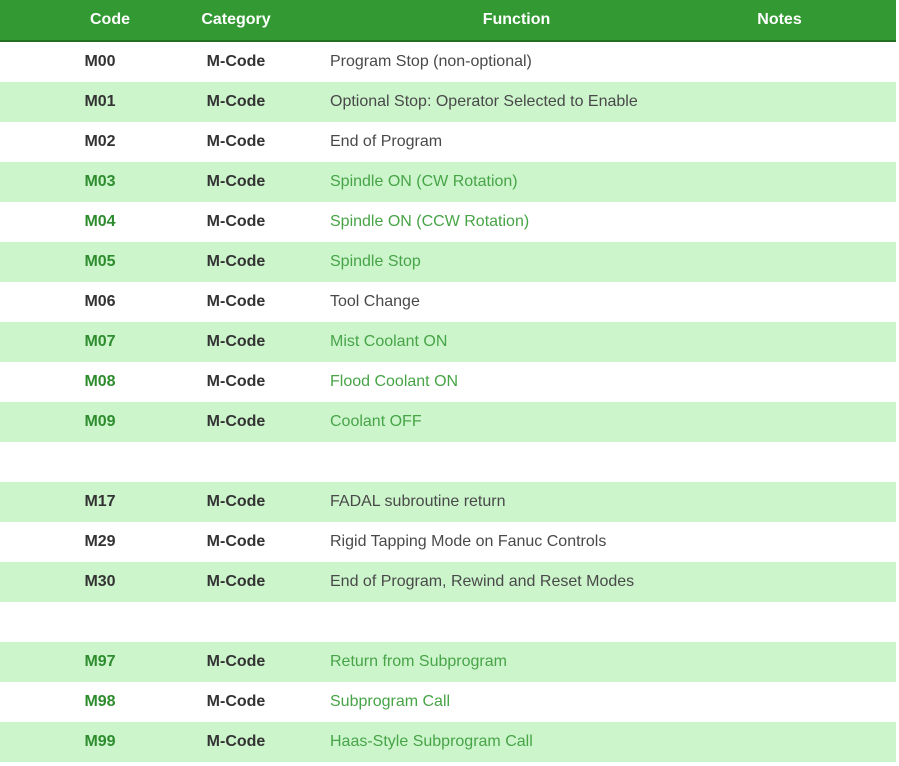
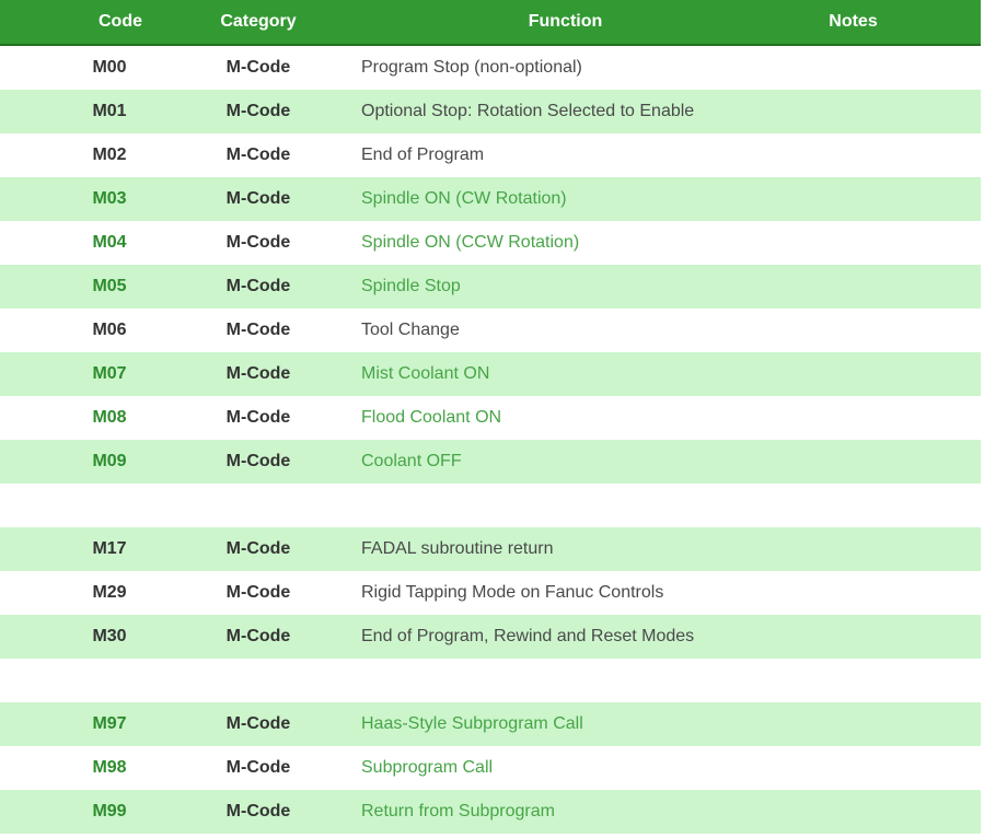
  Code	Category	Function	Notes
  M00	M-Code	Program Stop (non-optional)
- M01	M-Code	Optional Stop: Operator Selected to Enable
+ M01	M-Code	Optional Stop: Rotation Selected to Enable
  M02	M-Code	End of Program
  M03	M-Code	Spindle ON (CW Rotation)
  M04	M-Code	Spindle ON (CCW Rotation)
  M05	M-Code	Spindle Stop
  M06	M-Code	Tool Change
  M07	M-Code	Mist Coolant ON
  M08	M-Code	Flood Coolant ON
  M09	M-Code	Coolant OFF
  M17	M-Code	FADAL subroutine return
  M29	M-Code	Rigid Tapping Mode on Fanuc Controls
  M30	M-Code	End of Program, Rewind and Reset Modes
- M97	M-Code	Return from Subprogram
+ M97	M-Code	Haas-Style Subprogram Call
  M98	M-Code	Subprogram Call
- M99	M-Code	Haas-Style Subprogram Call
+ M99	M-Code	Return from Subprogram
